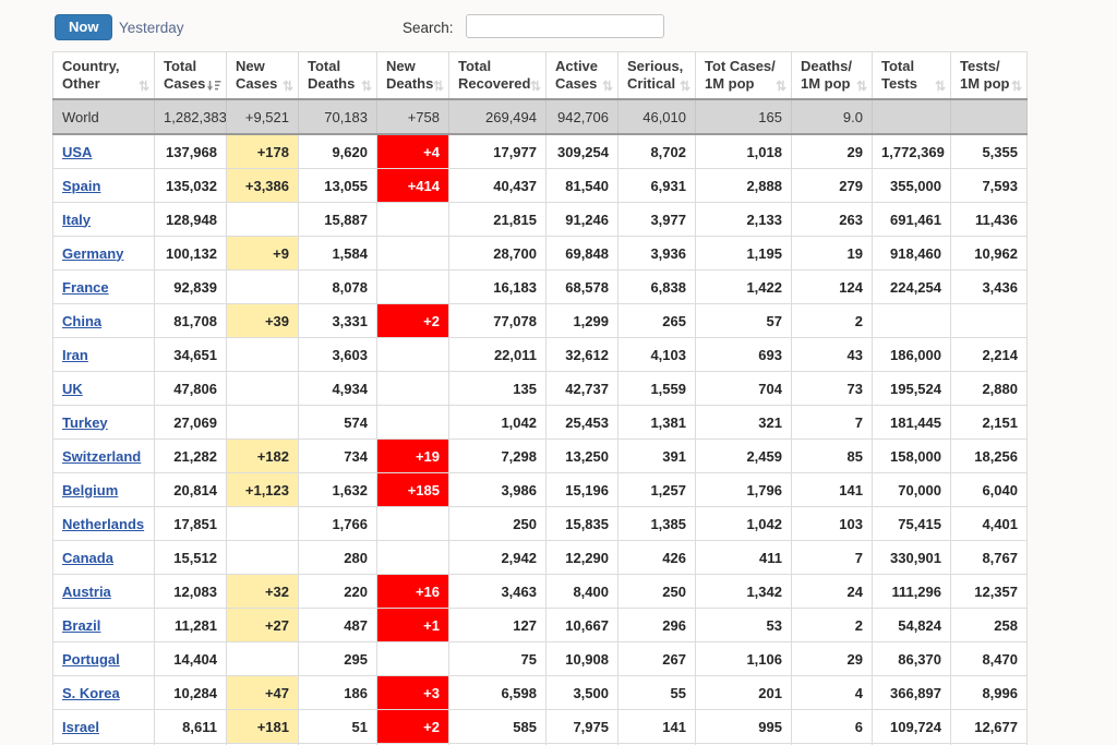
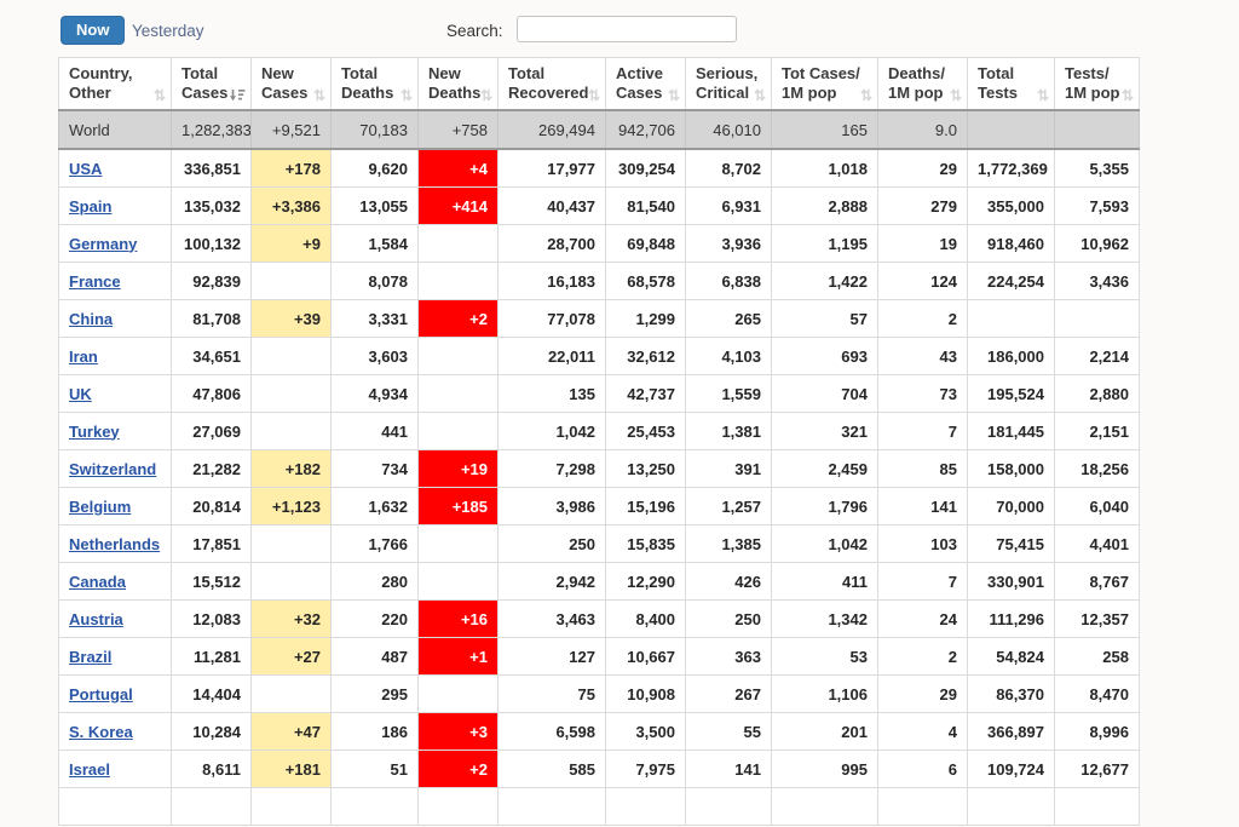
  Now
  Yesterday
  Search:
  Country, Other ⇅	Total Cases	New Cases ⇅	Total Deaths ⇅	New Deaths⇅	Total Recovered⇅	Active Cases ⇅	Serious, Critical ⇅	Tot Cases/ 1M pop ⇅	Deaths/ 1M pop ⇅	Total Tests ⇅	Tests/ 1M pop⇅
  World	1,282,383	+9,521	70,183	+758	269,494	942,706	46,010	165	9.0
- USA	137,968	+178	9,620	+4	17,977	309,254	8,702	1,018	29	1,772,369	5,355
+ USA	336,851	+178	9,620	+4	17,977	309,254	8,702	1,018	29	1,772,369	5,355
  Spain	135,032	+3,386	13,055	+414	40,437	81,540	6,931	2,888	279	355,000	7,593
- Italy	128,948		15,887		21,815	91,246	3,977	2,133	263	691,461	11,436
  Germany	100,132	+9	1,584		28,700	69,848	3,936	1,195	19	918,460	10,962
  France	92,839		8,078		16,183	68,578	6,838	1,422	124	224,254	3,436
  China	81,708	+39	3,331	+2	77,078	1,299	265	57	2
  Iran	34,651		3,603		22,011	32,612	4,103	693	43	186,000	2,214
  UK	47,806		4,934		135	42,737	1,559	704	73	195,524	2,880
- Turkey	27,069		574		1,042	25,453	1,381	321	7	181,445	2,151
+ Turkey	27,069		441		1,042	25,453	1,381	321	7	181,445	2,151
  Switzerland	21,282	+182	734	+19	7,298	13,250	391	2,459	85	158,000	18,256
  Belgium	20,814	+1,123	1,632	+185	3,986	15,196	1,257	1,796	141	70,000	6,040
  Netherlands	17,851		1,766		250	15,835	1,385	1,042	103	75,415	4,401
  Canada	15,512		280		2,942	12,290	426	411	7	330,901	8,767
  Austria	12,083	+32	220	+16	3,463	8,400	250	1,342	24	111,296	12,357
- Brazil	11,281	+27	487	+1	127	10,667	296	53	2	54,824	258
+ Brazil	11,281	+27	487	+1	127	10,667	363	53	2	54,824	258
  Portugal	14,404		295		75	10,908	267	1,106	29	86,370	8,470
  S. Korea	10,284	+47	186	+3	6,598	3,500	55	201	4	366,897	8,996
  Israel	8,611	+181	51	+2	585	7,975	141	995	6	109,724	12,677
